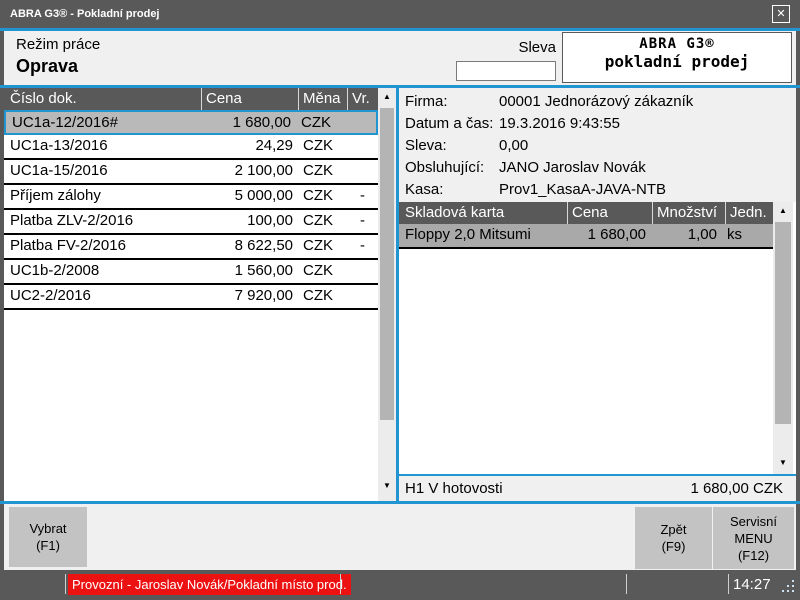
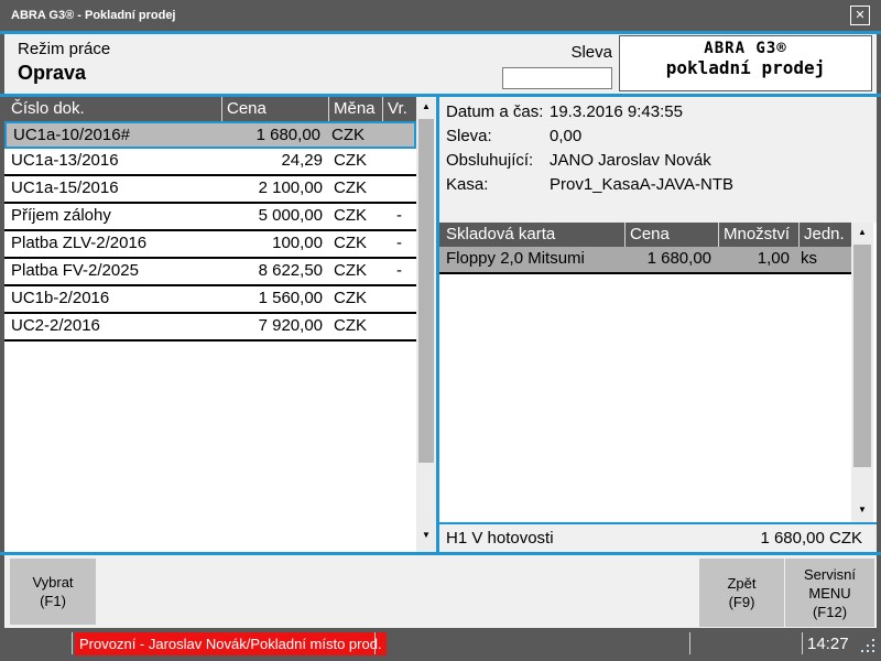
  ABRA G3® - Pokladní prodej
  ✕
  Režim práce
  Oprava
  Sleva
  ABRA G3®
  pokladní prodej
  Číslo dok.
  Cena
  Měna
  Vr.
- UC1a-12/2016#
+ UC1a-10/2016#
  1 680,00
  CZK
  UC1a-13/2016
  24,29
  CZK
  UC1a-15/2016
  2 100,00
  CZK
  Příjem zálohy
  5 000,00
  CZK
  -
  Platba ZLV-2/2016
  100,00
  CZK
  -
- Platba FV-2/2016
+ Platba FV-2/2025
  8 622,50
  CZK
  -
- UC1b-2/2008
+ UC1b-2/2016
  1 560,00
  CZK
  UC2-2/2016
  7 920,00
  CZK
  ▲
  ▼
- Firma:
- 00001 Jednorázový zákazník
  Datum a čas:
  19.3.2016 9:43:55
  Sleva:
  0,00
  Obsluhující:
  JANO Jaroslav Novák
  Kasa:
  Prov1_KasaA-JAVA-NTB
  Skladová karta
  Cena
  Množství
  Jedn.
  Floppy 2,0 Mitsumi
  1 680,00
  1,00
  ks
  ▲
  ▼
  H1 V hotovosti
  1 680,00 CZK
  Vybrat
  (F1)
  Zpět
  (F9)
  Servisní
  MENU
  (F12)
  Provozní - Jaroslav Novák/Pokladní místo pro.
  14:27
